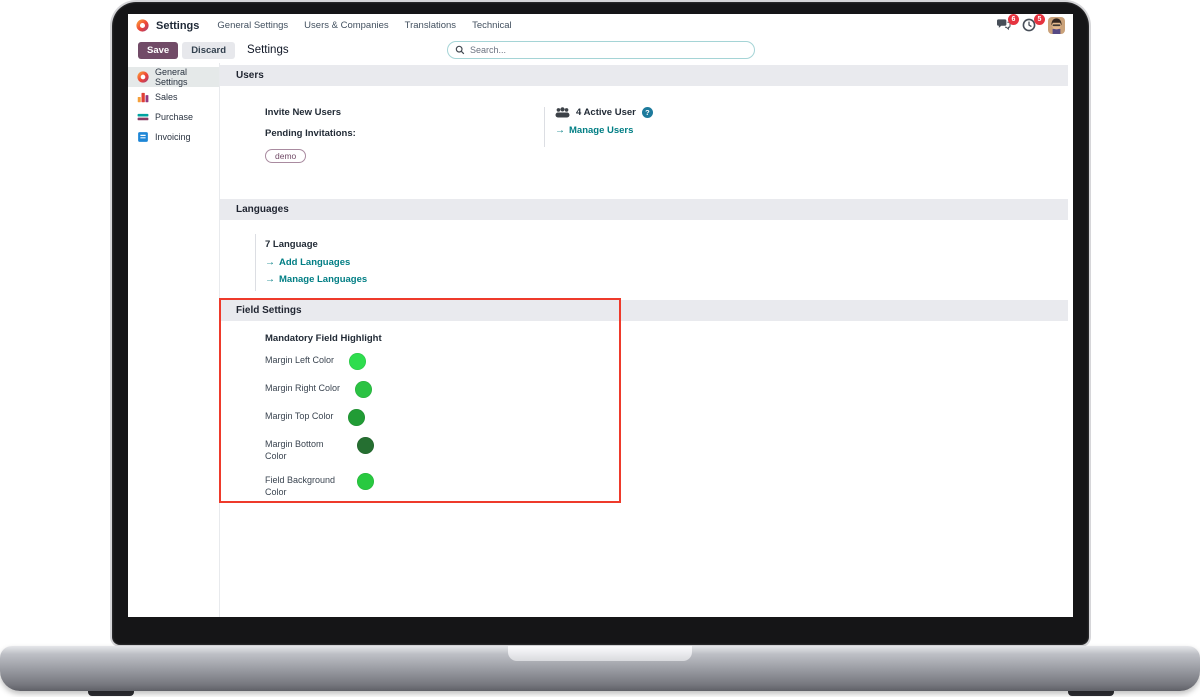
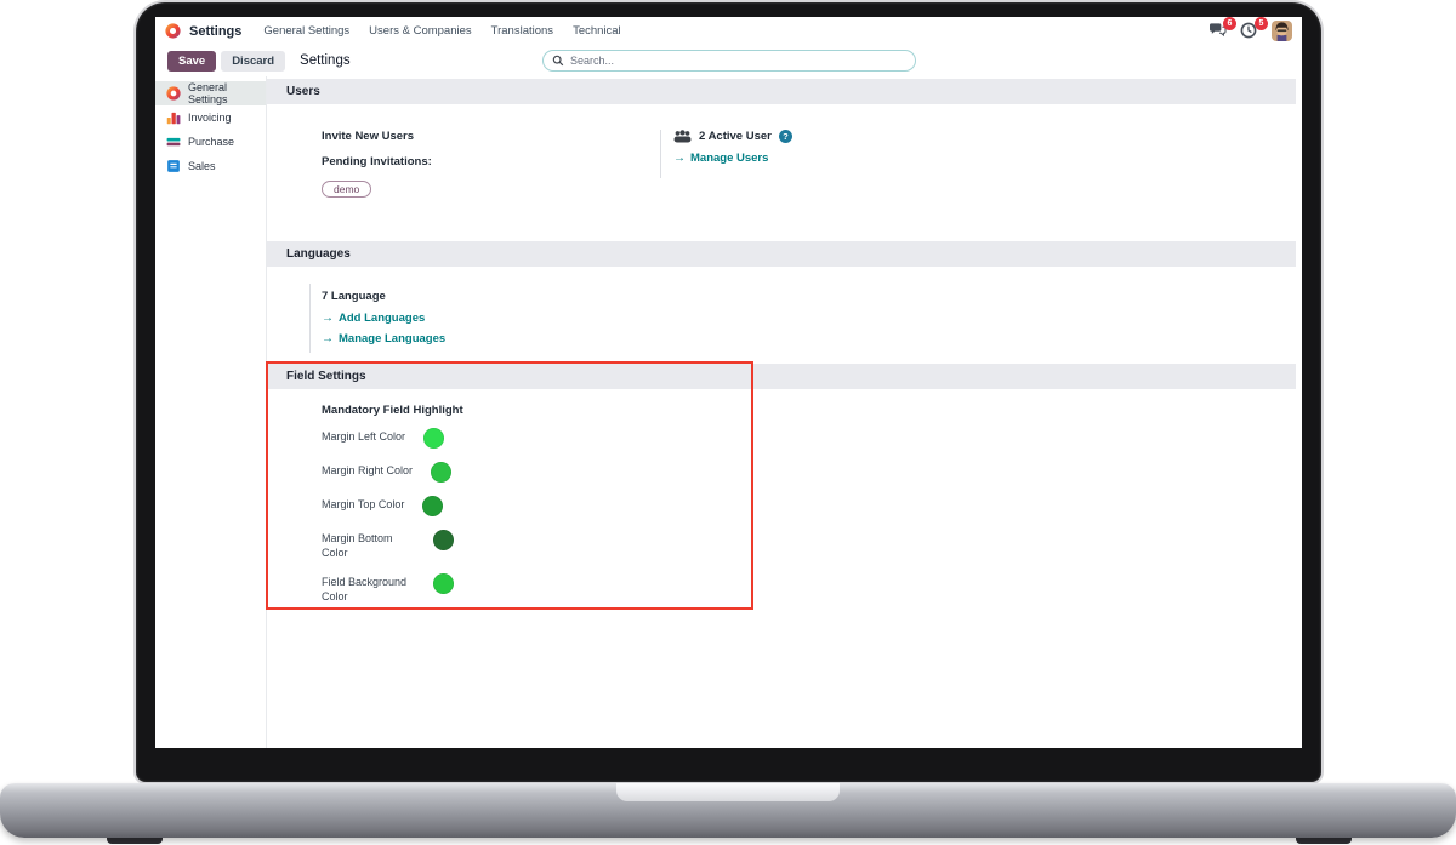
  Settings
  General Settings
  Users & Companies
  Translations
  Technical
  Save
  Discard
  Settings
  Search...
  General Settings
- Sales
+ Invoicing
  Purchase
- Invoicing
+ Sales
  Users
  Invite New Users
  Pending Invitations:
  demo
- 4 Active User
+ 2 Active User
  ?
  →
  Manage Users
  Languages
  7 Language
  →
  Add Languages
  →
  Manage Languages
  Field Settings
  Mandatory Field Highlight
  Margin Left Color
  Margin Right Color
  Margin Top Color
  Margin Bottom Color
  Field Background Color
